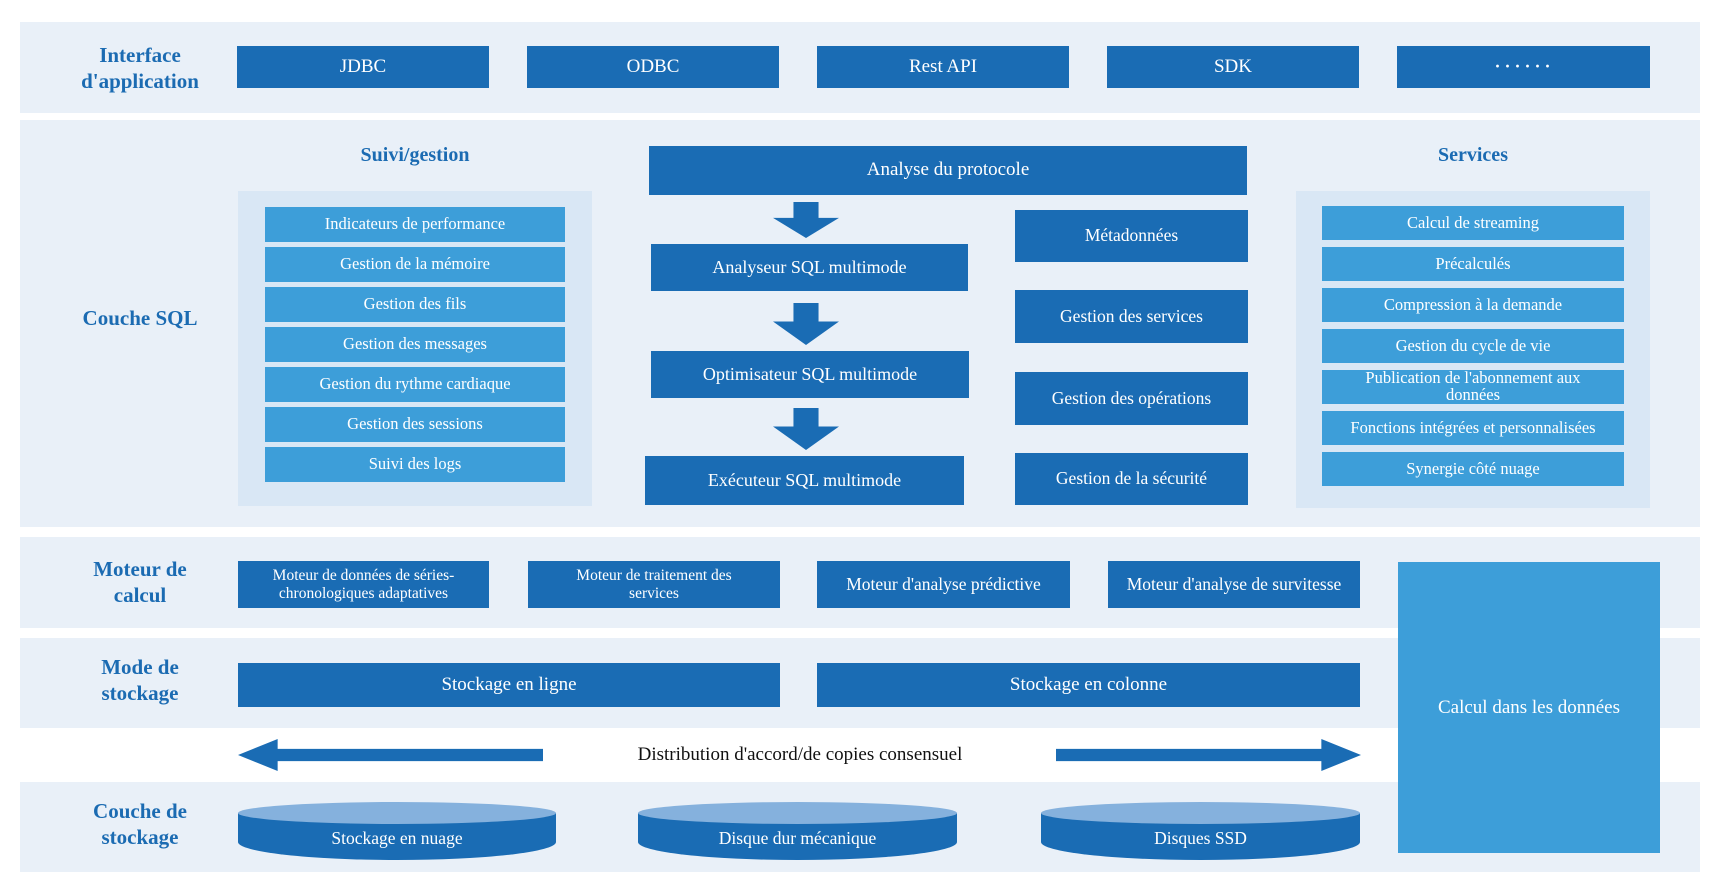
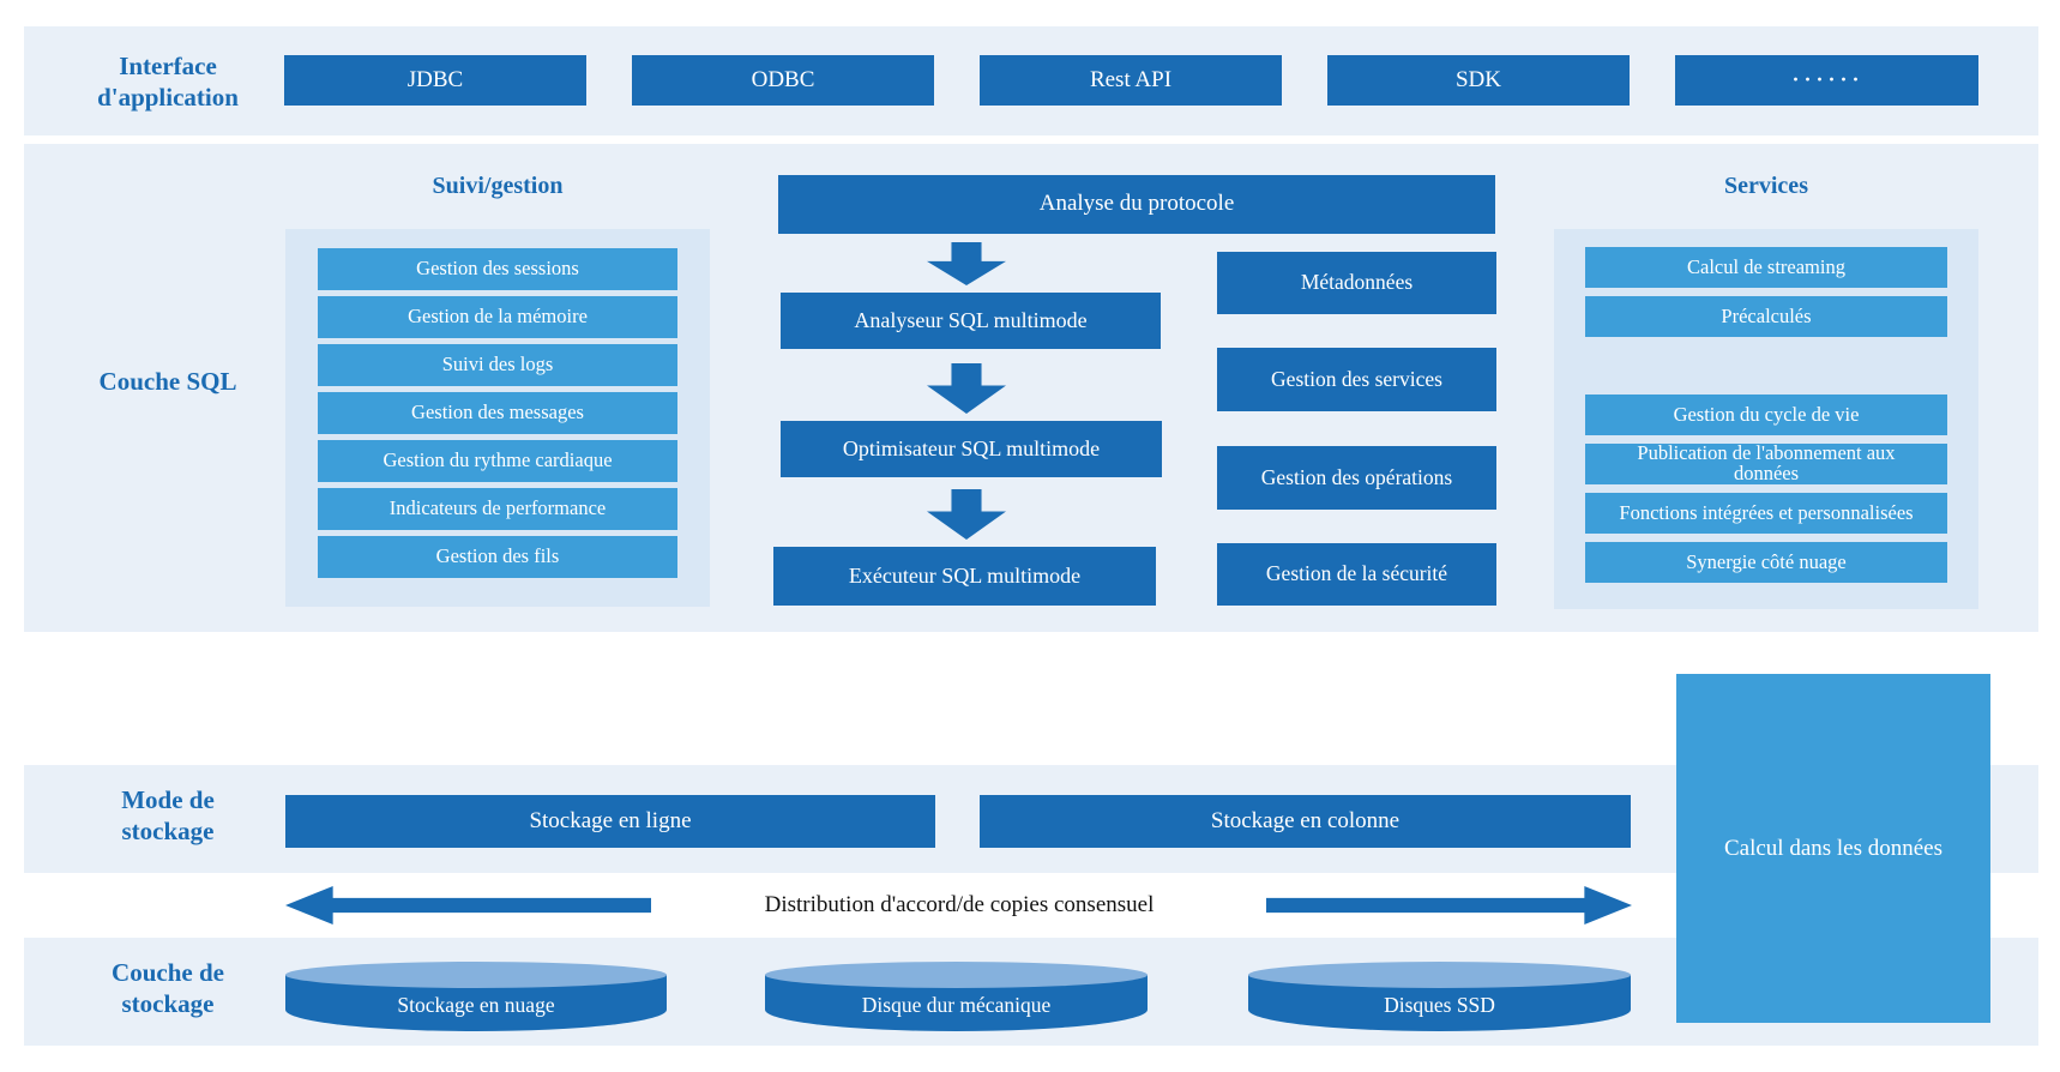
  Interface
  d'application
  JDBC
  ODBC
  Rest API
  SDK
  ······
  Couche SQL
  Suivi/gestion
- Indicateurs de performance
+ Gestion des sessions
  Gestion de la mémoire
- Gestion des fils
+ Suivi des logs
  Gestion des messages
  Gestion du rythme cardiaque
- Gestion des sessions
+ Indicateurs de performance
- Suivi des logs
+ Gestion des fils
  Analyse du protocole
  Analyseur SQL multimode
  Optimisateur SQL multimode
  Exécuteur SQL multimode
  Métadonnées
  Gestion des services
  Gestion des opérations
  Gestion de la sécurité
  Services
  Calcul de streaming
  Précalculés
- Compression à la demande
  Gestion du cycle de vie
  Publication de l'abonnement aux
  données
  Fonctions intégrées et personnalisées
  Synergie côté nuage
- Moteur de
- calcul
- Moteur de données de séries-
- chronologiques adaptatives
- Moteur de traitement des
- services
- Moteur d'analyse prédictive
- Moteur d'analyse de survitesse
  Mode de
  stockage
  Stockage en ligne
  Stockage en colonne
  Distribution d'accord/de copies consensuel
  Couche de
  stockage
  Stockage en nuage
  Disque dur mécanique
  Disques SSD
  Calcul dans les données
